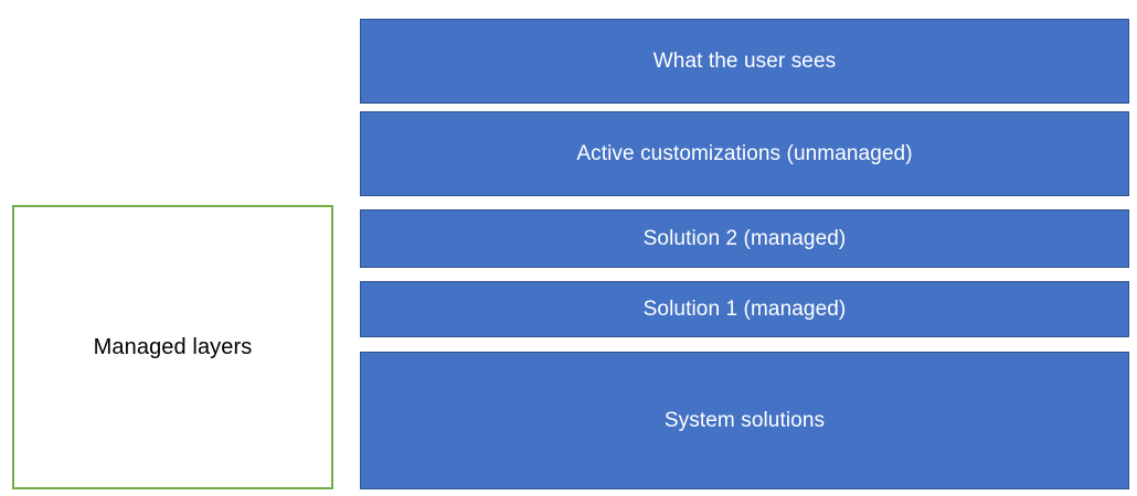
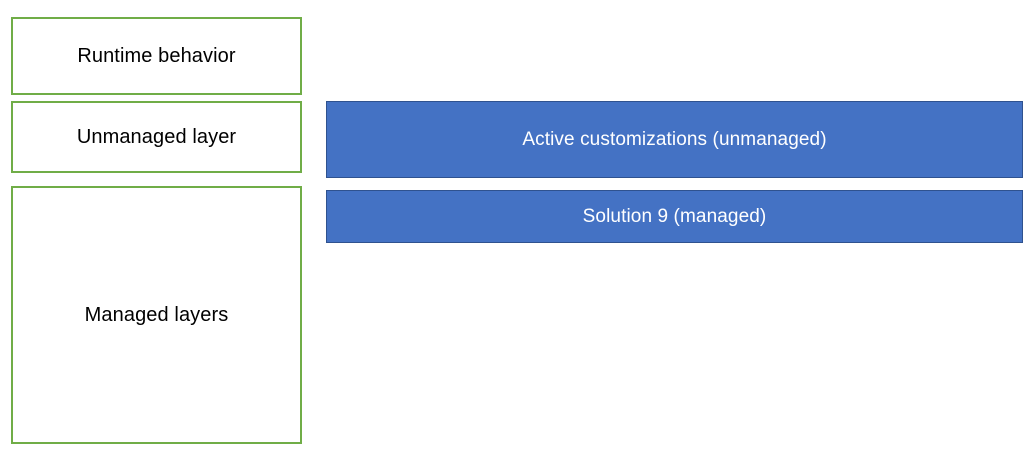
+ Runtime behavior
+ Unmanaged layer
  Managed layers
- What the user sees
  Active customizations (unmanaged)
- Solution 2 (managed)
+ Solution 9 (managed)
- Solution 1 (managed)
- System solutions
